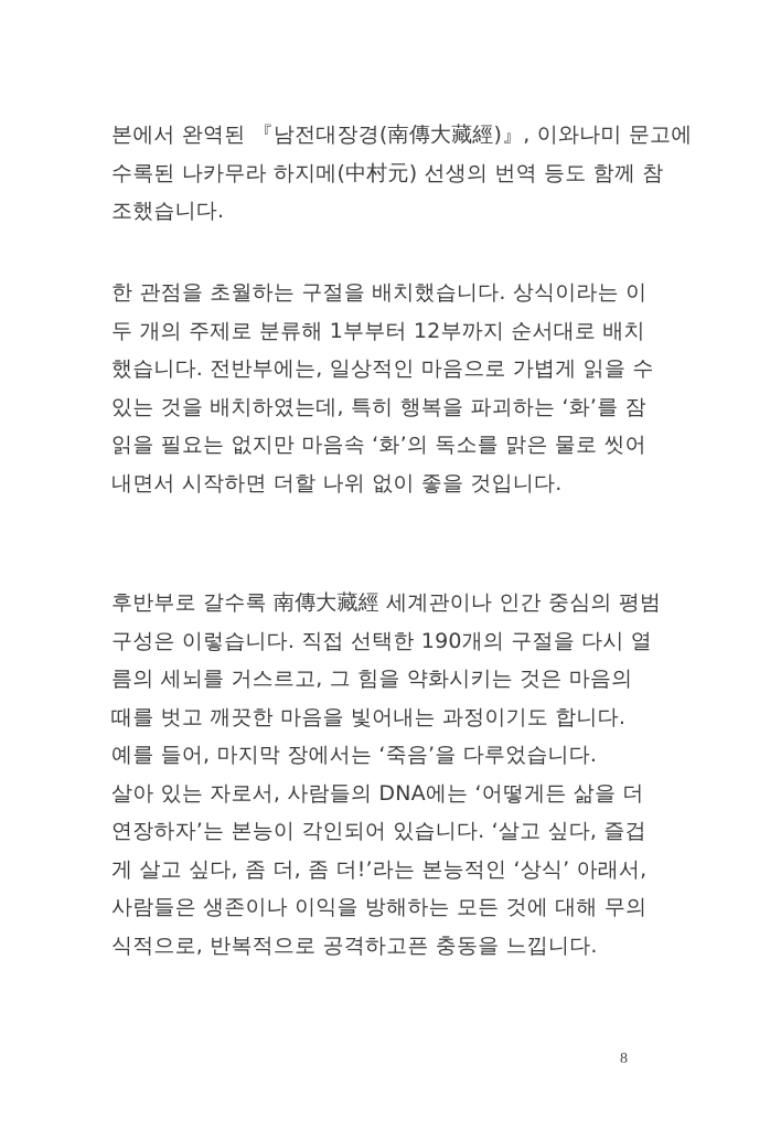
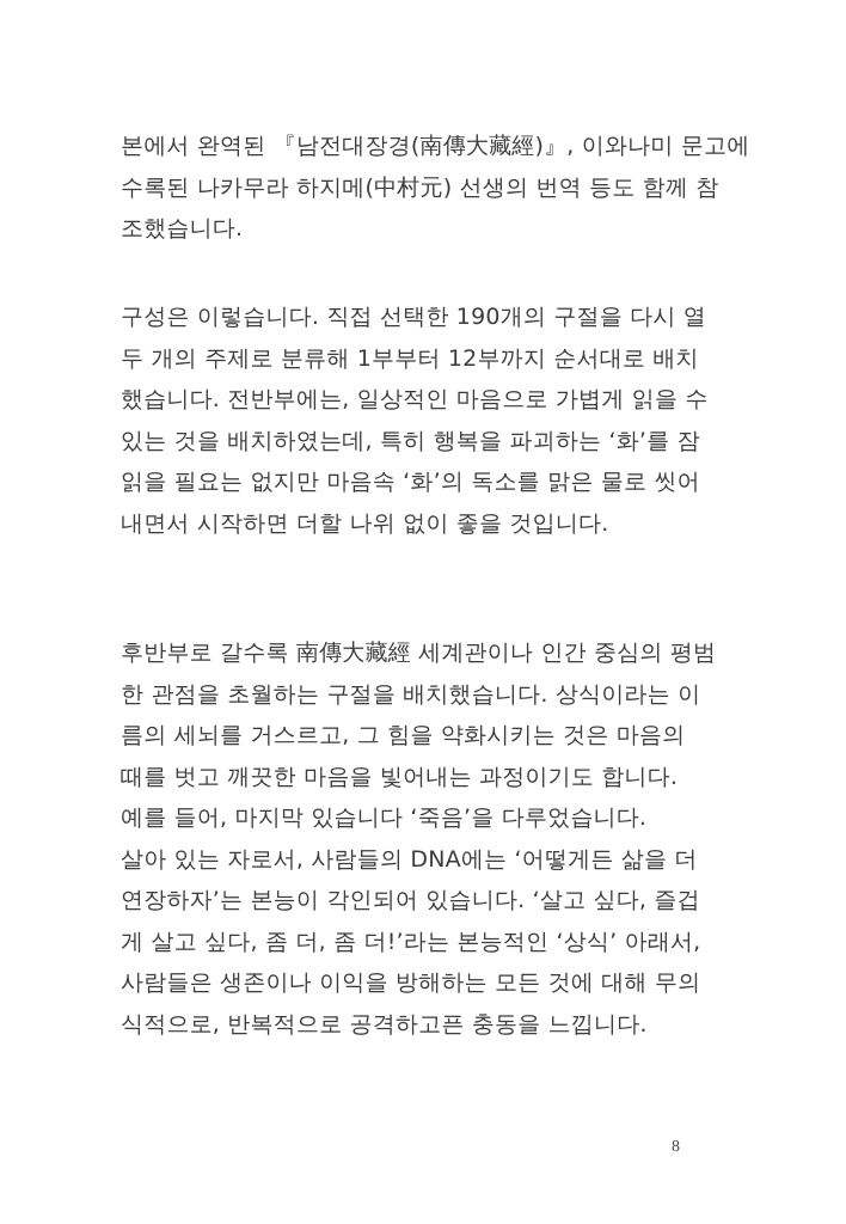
  본에서 완역된 『남전대장경(南傳大藏經)』, 이와나미 문고에
  수록된 나카무라 하지메(中村元) 선생의 번역 등도 함께 참
  조했습니다.
- 한 관점을 초월하는 구절을 배치했습니다. 상식이라는 이
+ 구성은 이렇습니다. 직접 선택한 190개의 구절을 다시 열
  두 개의 주제로 분류해 1부부터 12부까지 순서대로 배치
  했습니다. 전반부에는, 일상적인 마음으로 가볍게 읽을 수
  있는 것을 배치하였는데, 특히 행복을 파괴하는 ‘화’를 잠
  읽을 필요는 없지만 마음속 ‘화’의 독소를 맑은 물로 씻어
  내면서 시작하면 더할 나위 없이 좋을 것입니다.
  후반부로 갈수록 南傳大藏經 세계관이나 인간 중심의 평범
- 구성은 이렇습니다. 직접 선택한 190개의 구절을 다시 열
+ 한 관점을 초월하는 구절을 배치했습니다. 상식이라는 이
  름의 세뇌를 거스르고, 그 힘을 약화시키는 것은 마음의
  때를 벗고 깨끗한 마음을 빛어내는 과정이기도 합니다.
- 예를 들어, 마지막 장에서는 ‘죽음’을 다루었습니다.
+ 예를 들어, 마지막 있습니다 ‘죽음’을 다루었습니다.
  살아 있는 자로서, 사람들의 DNA에는 ‘어떻게든 삶을 더
  연장하자’는 본능이 각인되어 있습니다. ‘살고 싶다, 즐겁
  게 살고 싶다, 좀 더, 좀 더!’라는 본능적인 ‘상식’ 아래서,
  사람들은 생존이나 이익을 방해하는 모든 것에 대해 무의
  식적으로, 반복적으로 공격하고픈 충동을 느낍니다.
  8
